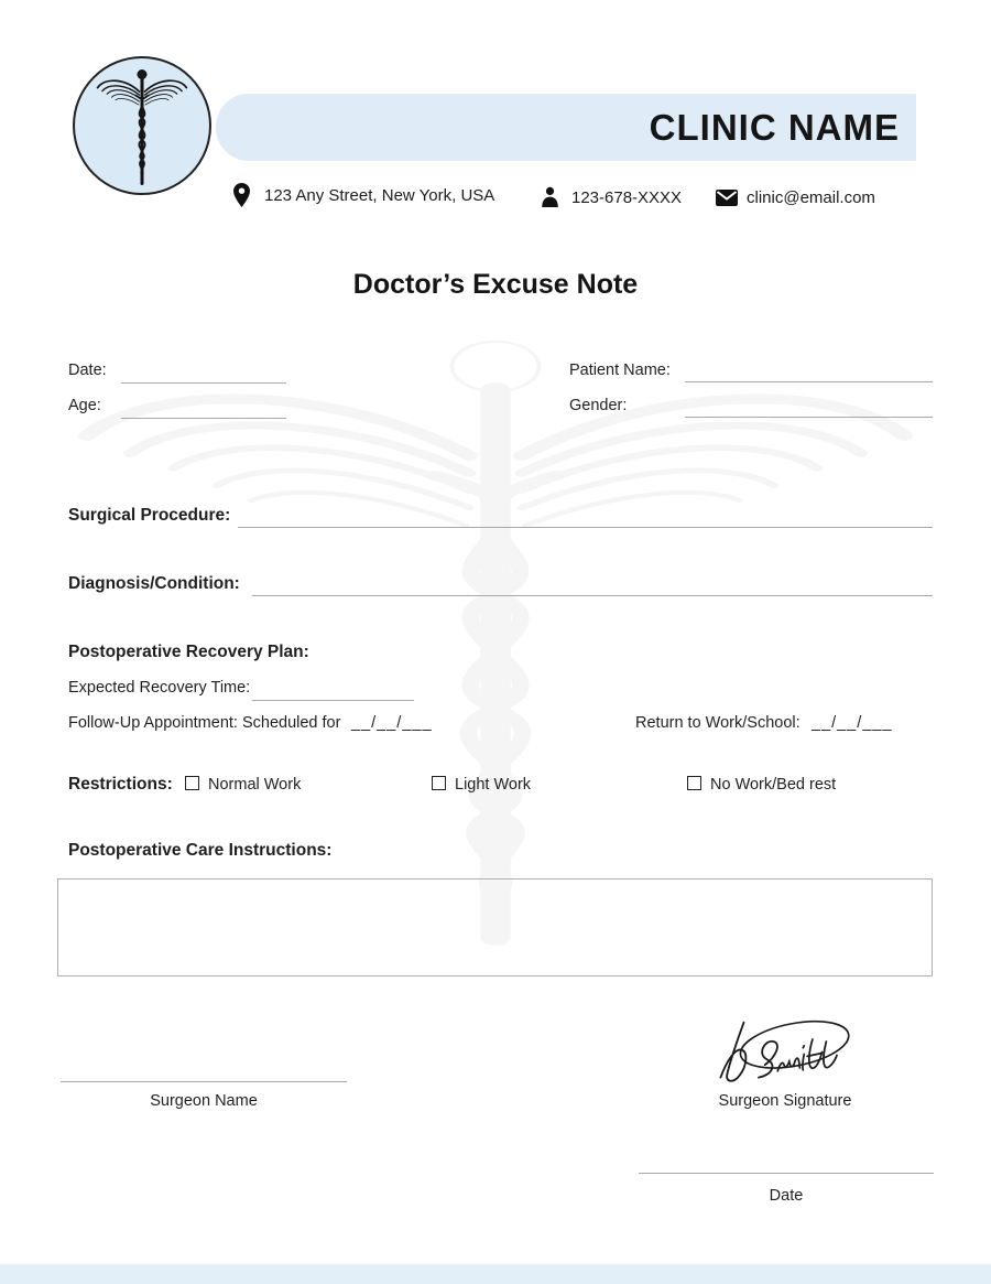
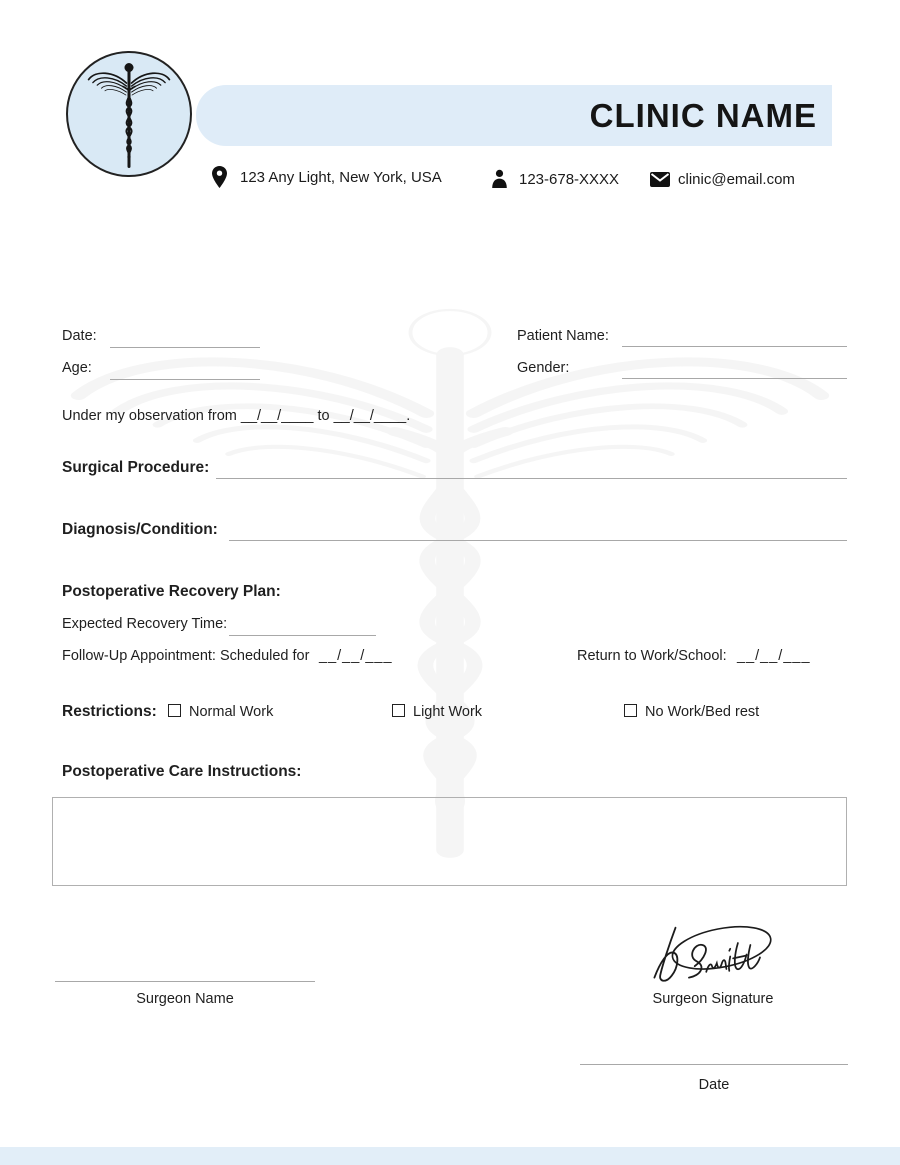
  CLINIC NAME
- 123 Any Street, New York, USA
+ 123 Any Light, New York, USA
  123-678-XXXX
  clinic@email.com
- Doctor’s Excuse Note
  Date:
  Patient Name:
  Age:
  Gender:
+ Under my observation from __/__/____ to __/__/____.
  Surgical Procedure:
  Diagnosis/Condition:
  Postoperative Recovery Plan:
  Expected Recovery Time:
  Follow-Up Appointment: Scheduled for
  __/__/___
  Return to Work/School:
  __/__/___
  Restrictions:
  Normal Work
  Light Work
  No Work/Bed rest
  Postoperative Care Instructions:
  Surgeon Name
  Surgeon Signature
  Date
